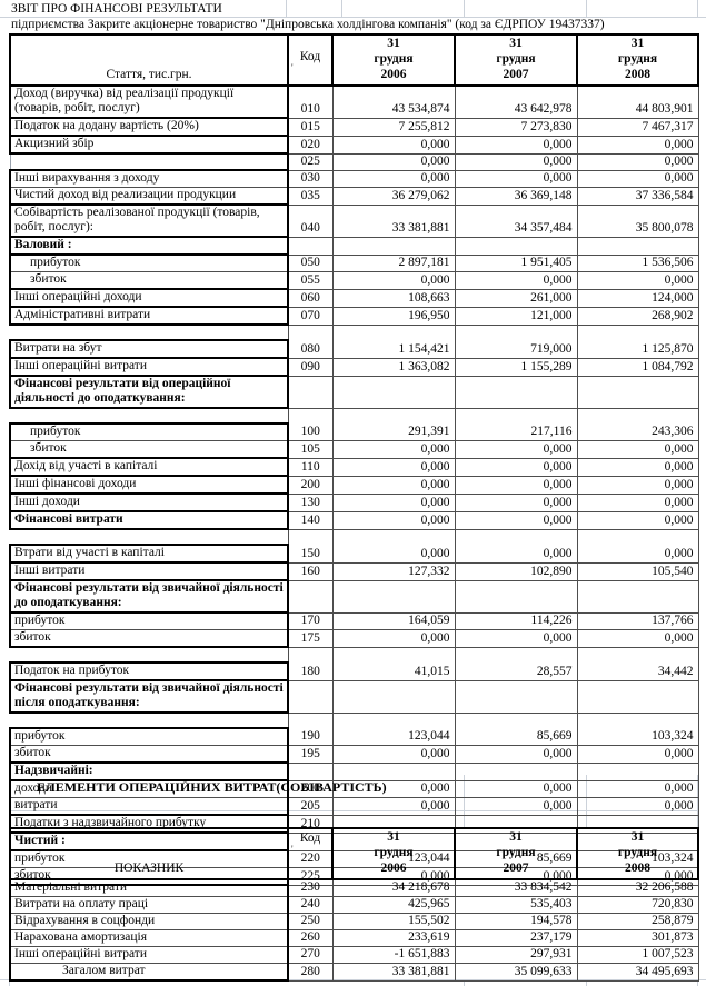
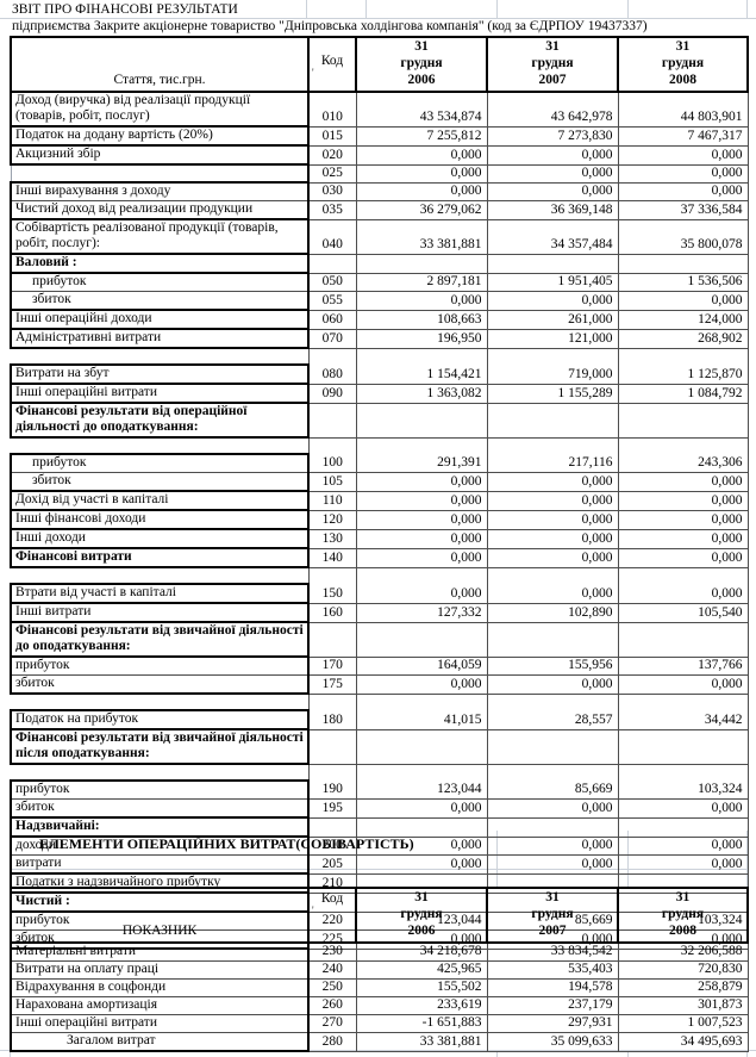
  ЗВІТ ПРО ФІНАНСОВІ РЕЗУЛЬТАТИ
  підприємства Закрите акціонерне товариство "Дніпровська холдінгова компанія" (код за ЄДРПОУ 19437337)
  Стаття, тис.грн.	Код '	31 грудня 2006	31 грудня 2007	31 грудня 2008
  Доход (виручка) від реалізації продукції (товарів, робіт, послуг)	010	43 534,874	43 642,978	44 803,901
  Податок на додану вартість (20%)	015	7 255,812	7 273,830	7 467,317
  Акцизний збір	020	0,000	0,000	0,000
  	025	0,000	0,000	0,000
  Інші вирахування з доходу	030	0,000	0,000	0,000
  Чистий доход від реализации продукции	035	36 279,062	36 369,148	37 336,584
  Собівартість реалізованої продукції (товарів, робіт, послуг):	040	33 381,881	34 357,484	35 800,078
  Валовий :
  прибуток	050	2 897,181	1 951,405	1 536,506
  збиток	055	0,000	0,000	0,000
  Інші операційні доходи	060	108,663	261,000	124,000
  Адміністративні витрати	070	196,950	121,000	268,902
  Витрати на збут	080	1 154,421	719,000	1 125,870
  Інші операційні витрати	090	1 363,082	1 155,289	1 084,792
  Фінансові результати від операційної діяльності до оподаткування:
  прибуток	100	291,391	217,116	243,306
  збиток	105	0,000	0,000	0,000
  Дохід від участі в капіталі	110	0,000	0,000	0,000
- Інші фінансові доходи	200	0,000	0,000	0,000
+ Інші фінансові доходи	120	0,000	0,000	0,000
  Інші доходи	130	0,000	0,000	0,000
  Фінансові витрати	140	0,000	0,000	0,000
  Втрати від участі в капіталі	150	0,000	0,000	0,000
  Інші витрати	160	127,332	102,890	105,540
  Фінансові результати від звичайної діяльності до оподаткування:
- прибуток	170	164,059	114,226	137,766
+ прибуток	170	164,059	155,956	137,766
  збиток	175	0,000	0,000	0,000
  Податок на прибуток	180	41,015	28,557	34,442
  Фінансові результати від звичайної діяльності після оподаткування:
  прибуток	190	123,044	85,669	103,324
  збиток	195	0,000	0,000	0,000
  Надзвичайні:
  доходи	200	0,000	0,000	0,000
  витрати	205	0,000	0,000	0,000
  Податки з надзвичайного прибутку	210
  Чистий :
  прибуток	220	123,044	85,669	103,324
  збиток	225	0,000	0,000	0,000
  ЕЛЕМЕНТИ ОПЕРАЦІЙНИХ ВИТРАТ(СОБІВАРТІСТЬ)
  ПОКАЗНИК	Код '	31 грудня 2006	31 грудня 2007	31 грудня 2008
  Матеріальні витрати	230	34 218,678	33 834,542	32 206,588
  Витрати на оплату праці	240	425,965	535,403	720,830
  Відрахування в соцфонди	250	155,502	194,578	258,879
  Нарахована амортизація	260	233,619	237,179	301,873
  Інші операційні витрати	270	-1 651,883	297,931	1 007,523
  Загалом витрат	280	33 381,881	35 099,633	34 495,693
